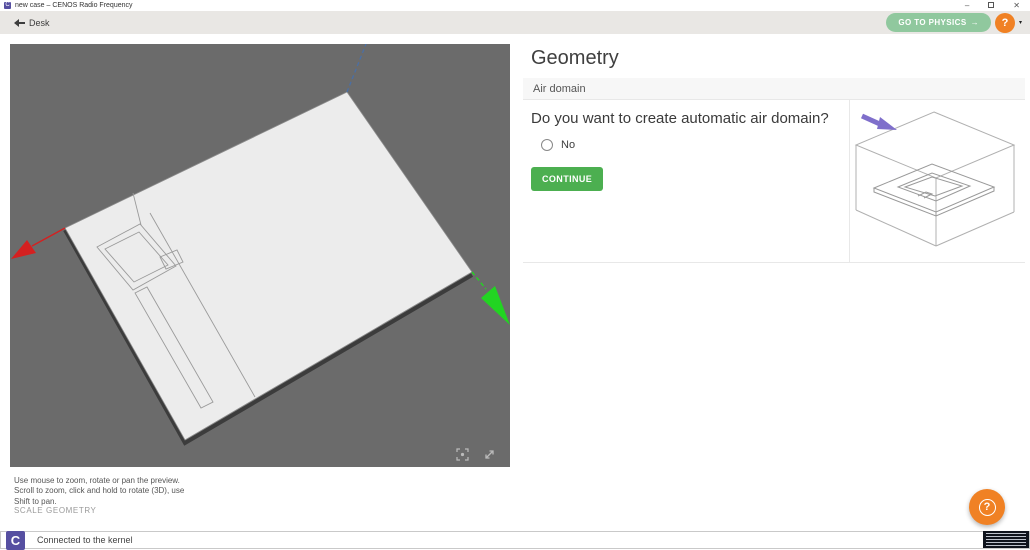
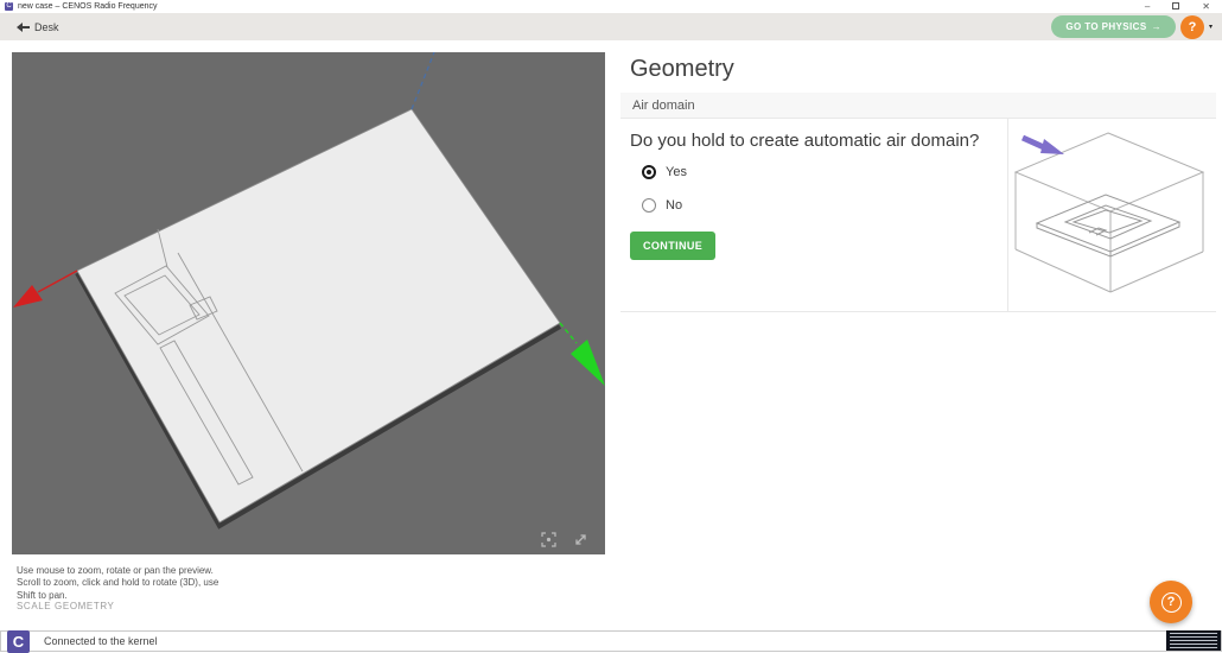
  –
  ✕
  Desk
  GO TO PHYSICS
  →
  ?
  Use mouse to zoom, rotate or pan the preview.
  Scroll to zoom, click and hold to rotate (3D), use
  Shift to pan.
  SCALE GEOMETRY
  Geometry
  Air domain
- Do you want to create automatic air domain?
+ Do you hold to create automatic air domain?
+ Yes
  No
  CONTINUE
  ?
  Connected to the kernel
  C
